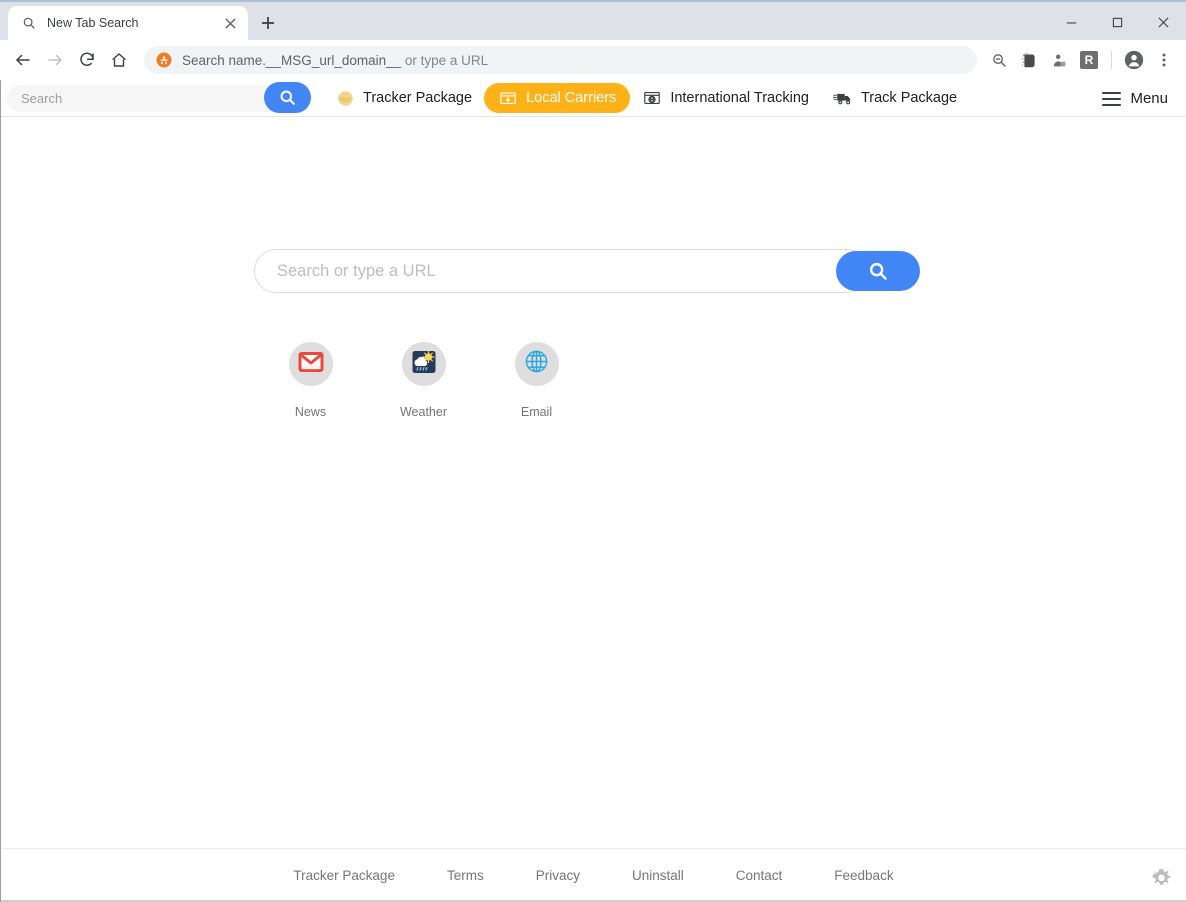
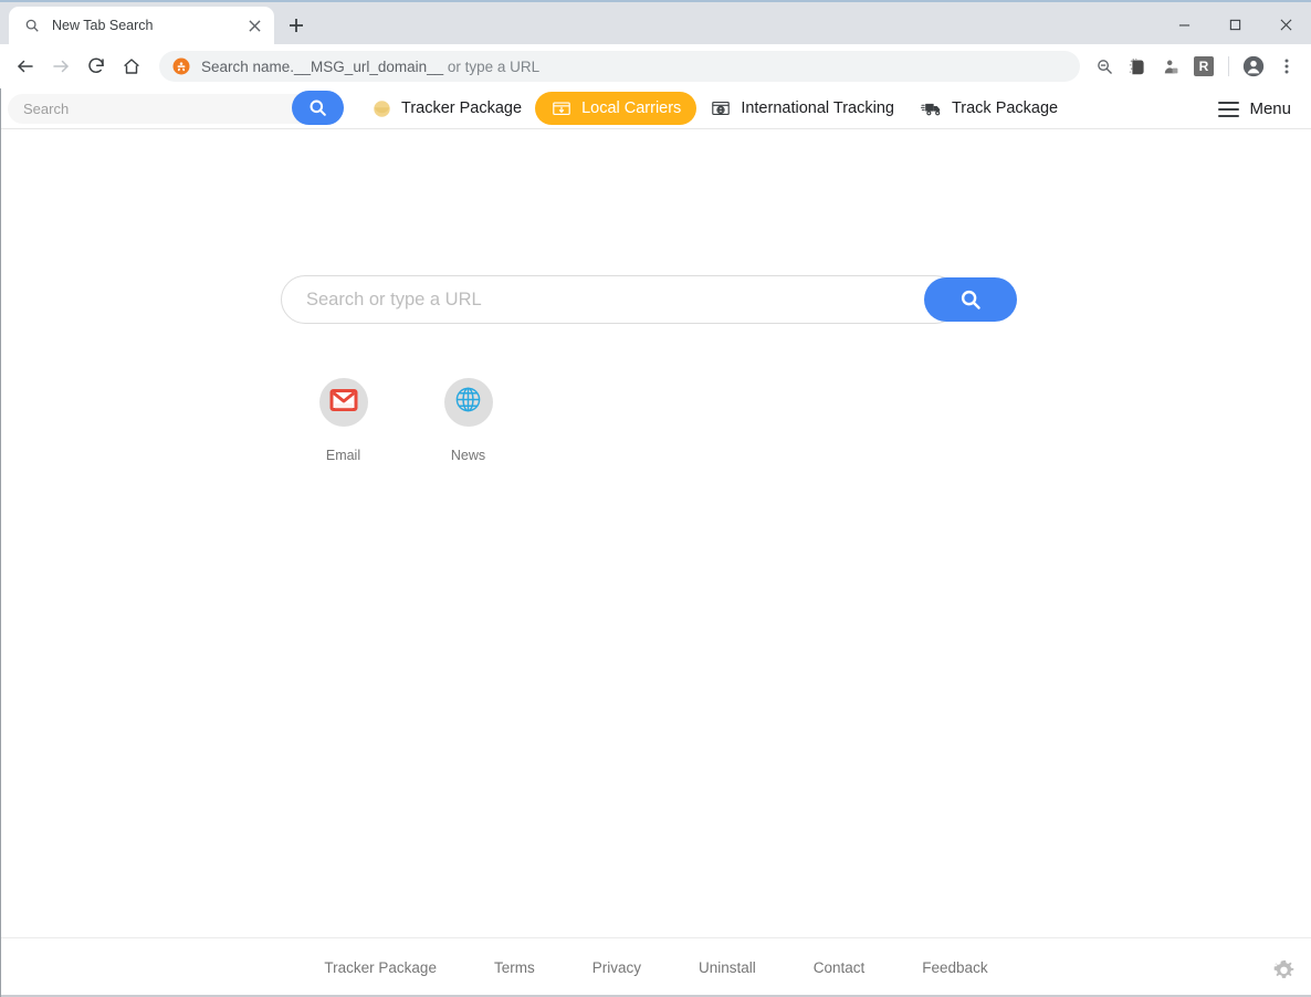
  New Tab Search
  Search name.__MSG_url_domain__ or type a URL
  R
  Search
  Tracker Package
  Local Carriers
  International Tracking
  Track Package
  Menu
  Search or type a URL
- News
+ Email
- Weather
- Email
+ News
  Tracker Package
  Terms
  Privacy
  Uninstall
  Contact
  Feedback
